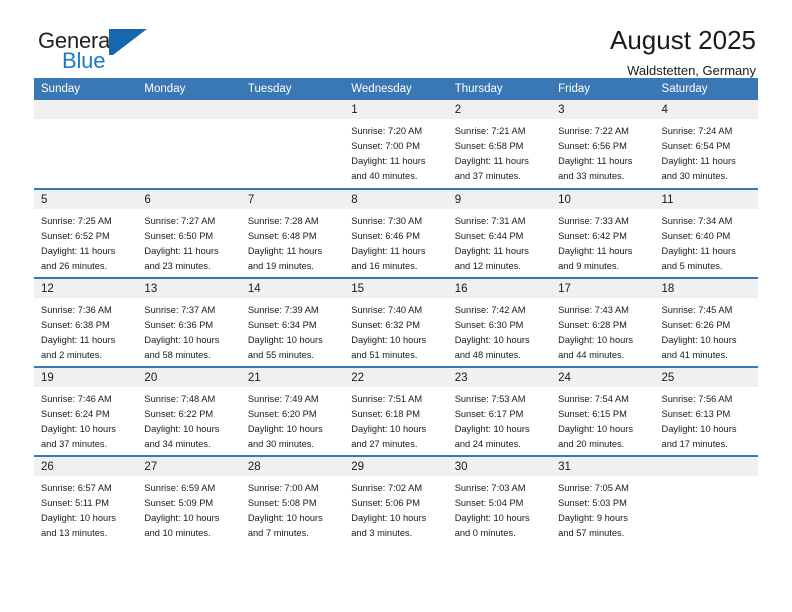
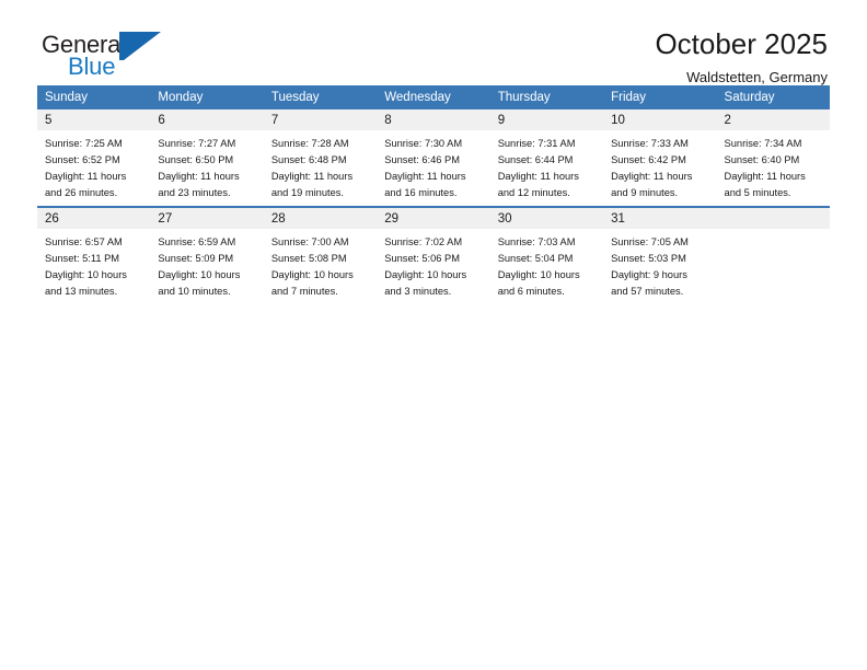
  Genera
  Blue
- August 2025
+ October 2025
  Waldstetten, Germany
  Sunday	Monday	Tuesday	Wednesday	Thursday	Friday	Saturday
- 			1Sunrise: 7:20 AMSunset: 7:00 PMDaylight: 11 hoursand 40 minutes.	2Sunrise: 7:21 AMSunset: 6:58 PMDaylight: 11 hoursand 37 minutes.	3Sunrise: 7:22 AMSunset: 6:56 PMDaylight: 11 hoursand 33 minutes.	4Sunrise: 7:24 AMSunset: 6:54 PMDaylight: 11 hoursand 30 minutes.
- 5Sunrise: 7:25 AMSunset: 6:52 PMDaylight: 11 hoursand 26 minutes.	6Sunrise: 7:27 AMSunset: 6:50 PMDaylight: 11 hoursand 23 minutes.	7Sunrise: 7:28 AMSunset: 6:48 PMDaylight: 11 hoursand 19 minutes.	8Sunrise: 7:30 AMSunset: 6:46 PMDaylight: 11 hoursand 16 minutes.	9Sunrise: 7:31 AMSunset: 6:44 PMDaylight: 11 hoursand 12 minutes.	10Sunrise: 7:33 AMSunset: 6:42 PMDaylight: 11 hoursand 9 minutes.	11Sunrise: 7:34 AMSunset: 6:40 PMDaylight: 11 hoursand 5 minutes.
+ 5Sunrise: 7:25 AMSunset: 6:52 PMDaylight: 11 hoursand 26 minutes.	6Sunrise: 7:27 AMSunset: 6:50 PMDaylight: 11 hoursand 23 minutes.	7Sunrise: 7:28 AMSunset: 6:48 PMDaylight: 11 hoursand 19 minutes.	8Sunrise: 7:30 AMSunset: 6:46 PMDaylight: 11 hoursand 16 minutes.	9Sunrise: 7:31 AMSunset: 6:44 PMDaylight: 11 hoursand 12 minutes.	10Sunrise: 7:33 AMSunset: 6:42 PMDaylight: 11 hoursand 9 minutes.	2Sunrise: 7:34 AMSunset: 6:40 PMDaylight: 11 hoursand 5 minutes.
- 12Sunrise: 7:36 AMSunset: 6:38 PMDaylight: 11 hoursand 2 minutes.	13Sunrise: 7:37 AMSunset: 6:36 PMDaylight: 10 hoursand 58 minutes.	14Sunrise: 7:39 AMSunset: 6:34 PMDaylight: 10 hoursand 55 minutes.	15Sunrise: 7:40 AMSunset: 6:32 PMDaylight: 10 hoursand 51 minutes.	16Sunrise: 7:42 AMSunset: 6:30 PMDaylight: 10 hoursand 48 minutes.	17Sunrise: 7:43 AMSunset: 6:28 PMDaylight: 10 hoursand 44 minutes.	18Sunrise: 7:45 AMSunset: 6:26 PMDaylight: 10 hoursand 41 minutes.
- 19Sunrise: 7:46 AMSunset: 6:24 PMDaylight: 10 hoursand 37 minutes.	20Sunrise: 7:48 AMSunset: 6:22 PMDaylight: 10 hoursand 34 minutes.	21Sunrise: 7:49 AMSunset: 6:20 PMDaylight: 10 hoursand 30 minutes.	22Sunrise: 7:51 AMSunset: 6:18 PMDaylight: 10 hoursand 27 minutes.	23Sunrise: 7:53 AMSunset: 6:17 PMDaylight: 10 hoursand 24 minutes.	24Sunrise: 7:54 AMSunset: 6:15 PMDaylight: 10 hoursand 20 minutes.	25Sunrise: 7:56 AMSunset: 6:13 PMDaylight: 10 hoursand 17 minutes.
- 26Sunrise: 6:57 AMSunset: 5:11 PMDaylight: 10 hoursand 13 minutes.	27Sunrise: 6:59 AMSunset: 5:09 PMDaylight: 10 hoursand 10 minutes.	28Sunrise: 7:00 AMSunset: 5:08 PMDaylight: 10 hoursand 7 minutes.	29Sunrise: 7:02 AMSunset: 5:06 PMDaylight: 10 hoursand 3 minutes.	30Sunrise: 7:03 AMSunset: 5:04 PMDaylight: 10 hoursand 0 minutes.	31Sunrise: 7:05 AMSunset: 5:03 PMDaylight: 9 hoursand 57 minutes.
+ 26Sunrise: 6:57 AMSunset: 5:11 PMDaylight: 10 hoursand 13 minutes.	27Sunrise: 6:59 AMSunset: 5:09 PMDaylight: 10 hoursand 10 minutes.	28Sunrise: 7:00 AMSunset: 5:08 PMDaylight: 10 hoursand 7 minutes.	29Sunrise: 7:02 AMSunset: 5:06 PMDaylight: 10 hoursand 3 minutes.	30Sunrise: 7:03 AMSunset: 5:04 PMDaylight: 10 hoursand 6 minutes.	31Sunrise: 7:05 AMSunset: 5:03 PMDaylight: 9 hoursand 57 minutes.
